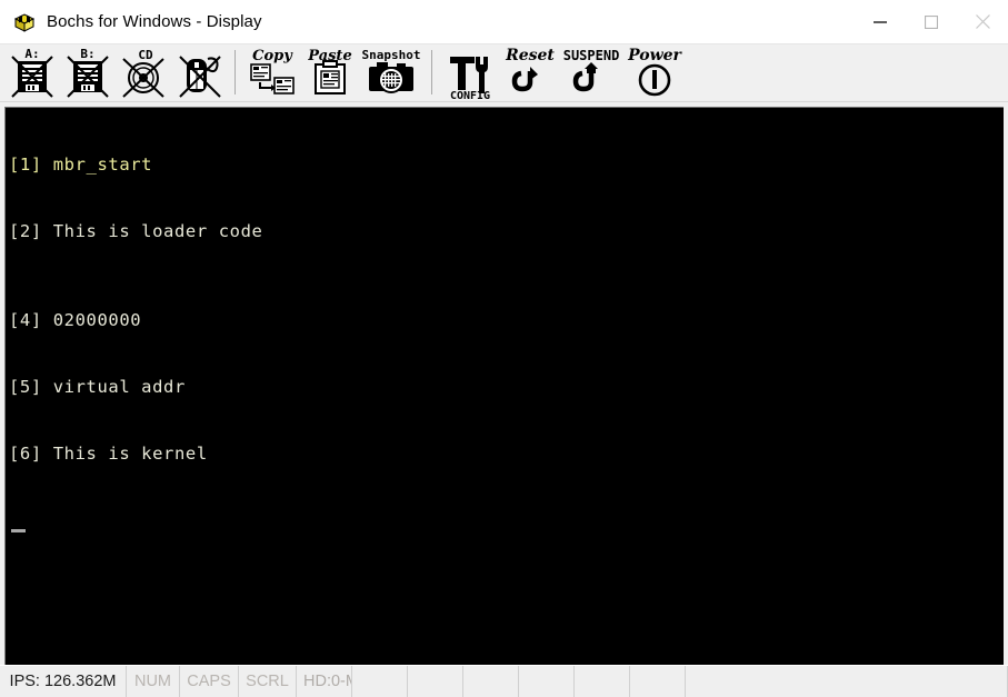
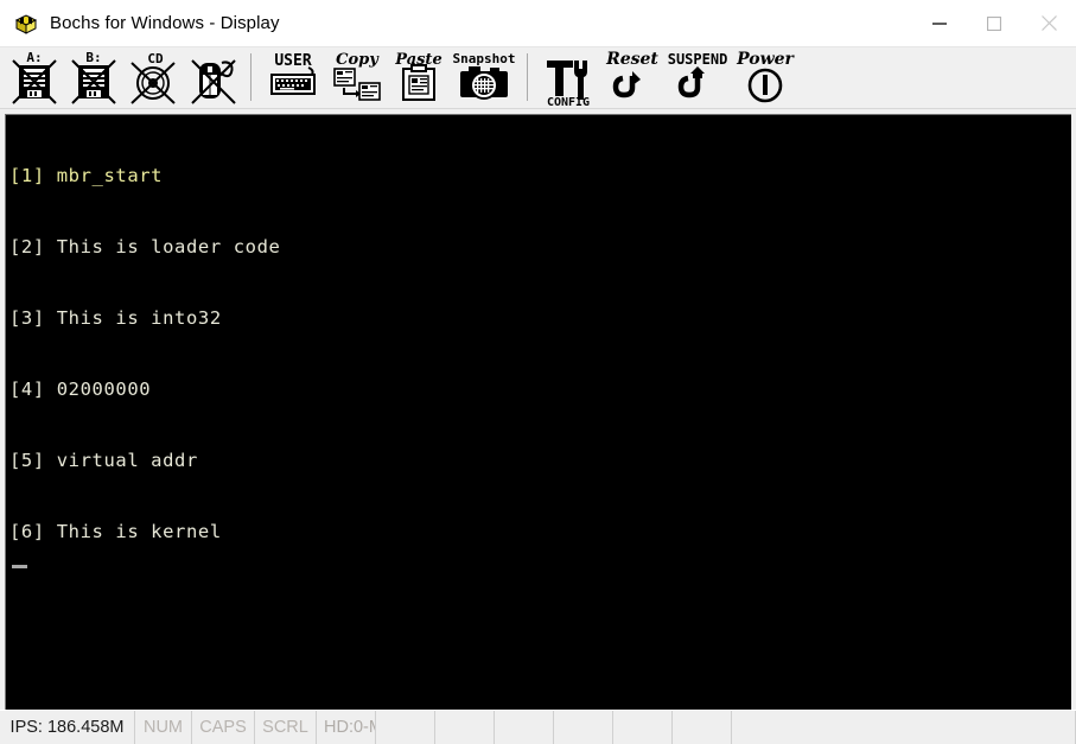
  Bochs for Windows - Display
  A:
  B:
  CD
+ USER
  Copy
  Paste
  Snapshot
  CONFIG
  Reset
  SUSPEND
  Power
  [1] mbr_start
  [2] This is loader code
+ [3] This is into32
  [4] 02000000
  [5] virtual addr
  [6] This is kernel
- IPS: 126.362M
+ IPS: 186.458M
  NUM
  CAPS
  SCRL
  HD:0-M
